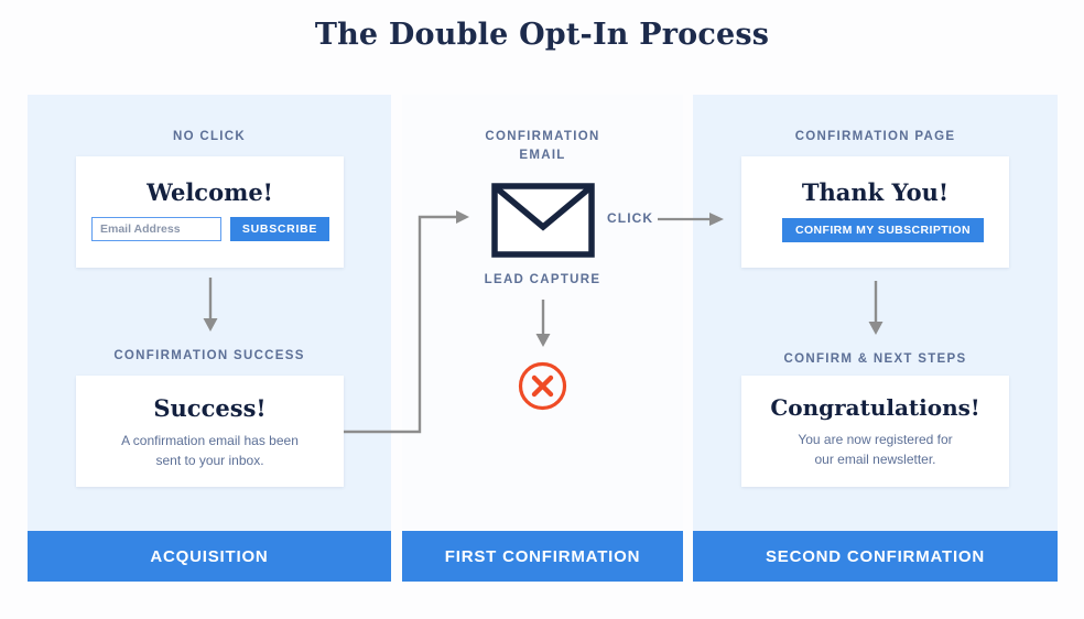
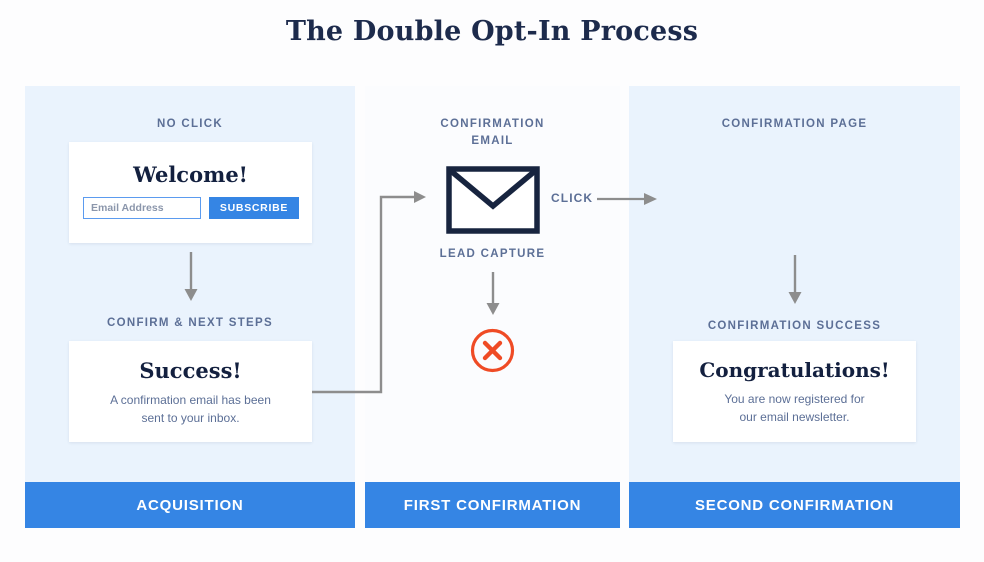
  The Double Opt-In Process
  NO CLICK
  Welcome!
  Email Address
  SUBSCRIBE
- CONFIRMATION SUCCESS
+ CONFIRM & NEXT STEPS
  Success!
  A confirmation email has been
  sent to your inbox.
  CONFIRMATION
  EMAIL
  CLICK
  LEAD CAPTURE
  CONFIRMATION PAGE
- Thank You!
- CONFIRM MY SUBSCRIPTION
- CONFIRM & NEXT STEPS
+ CONFIRMATION SUCCESS
  Congratulations!
  You are now registered for
  our email newsletter.
  ACQUISITION
  FIRST CONFIRMATION
  SECOND CONFIRMATION
